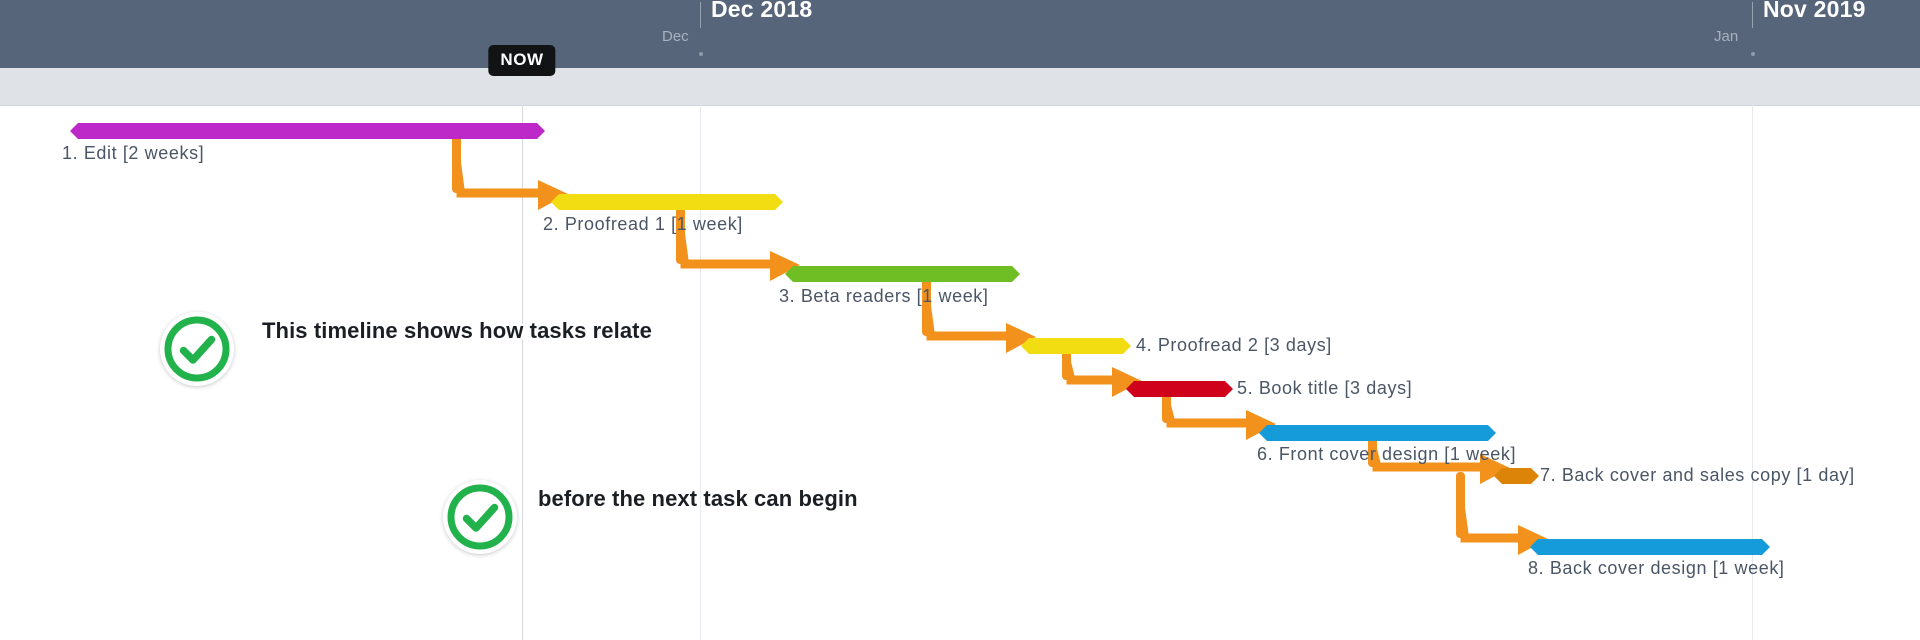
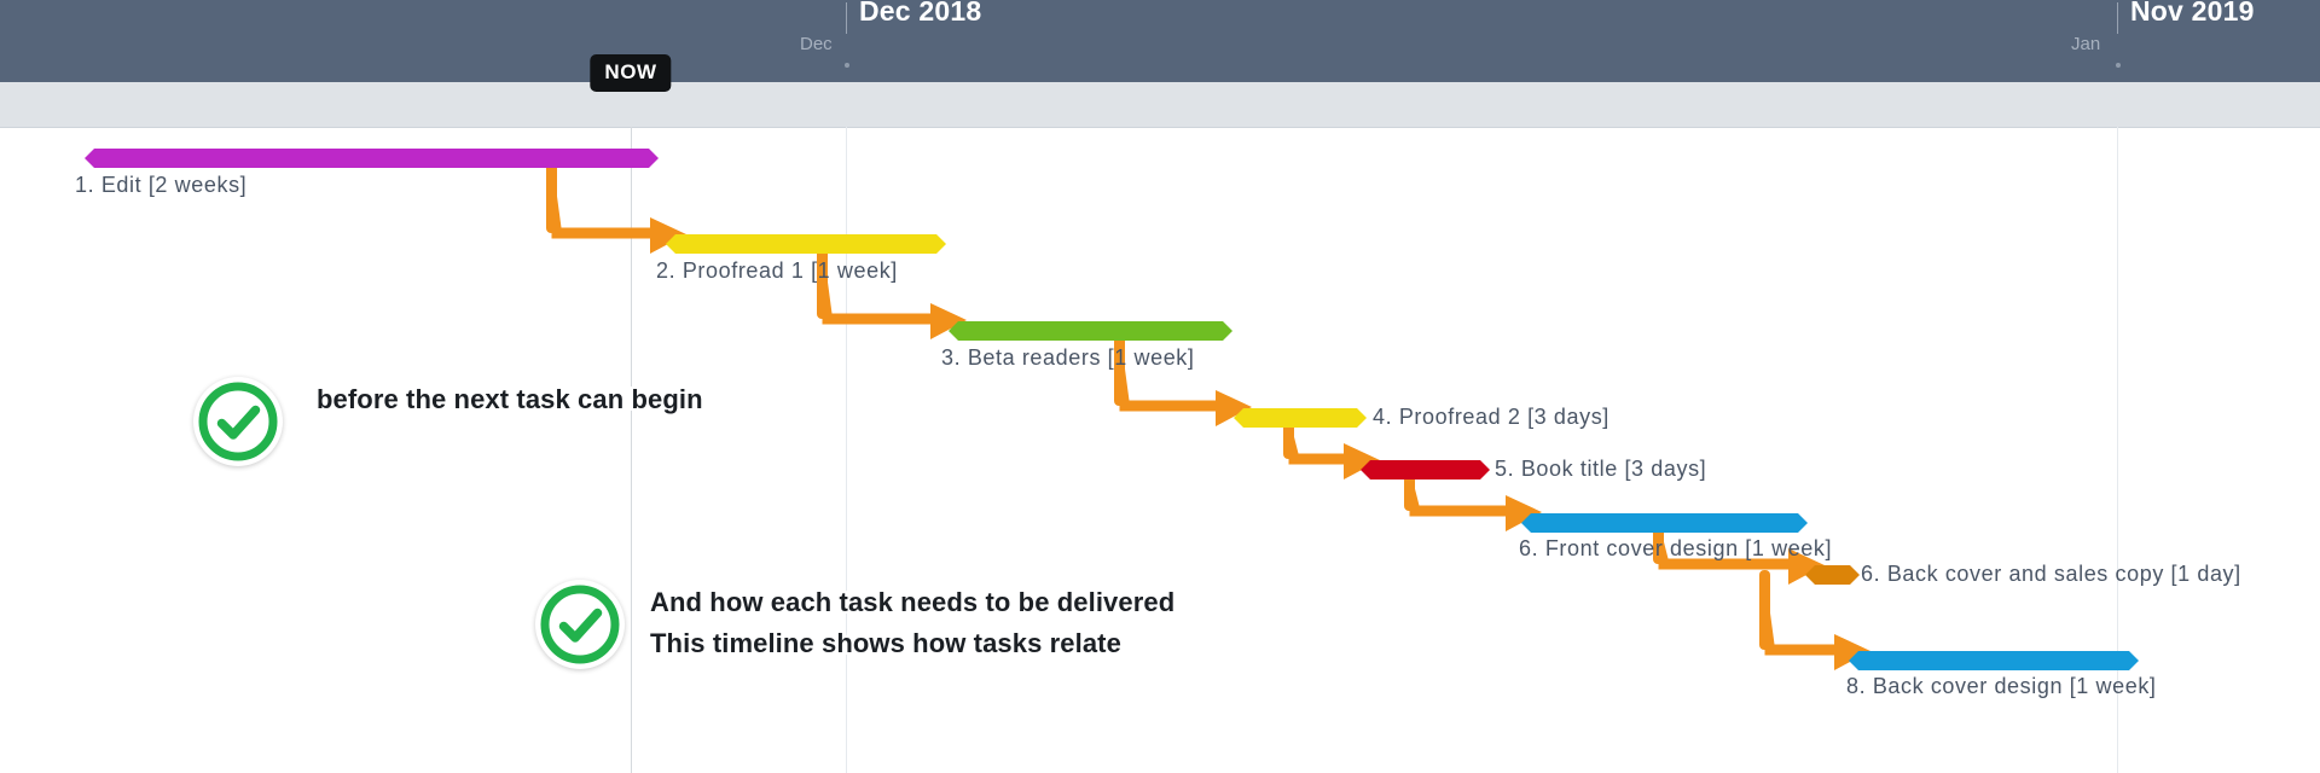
  Dec 2018
  Dec
  Nov 2019
  Jan
  NOW
  1. Edit [2 weeks]
  2. Proofread 1 [1 week]
  3. Beta readers [1 week]
  4. Proofread 2 [3 days]
  5. Book title [3 days]
  6. Front cover design [1 week]
- 7. Back cover and sales copy [1 day]
+ 6. Back cover and sales copy [1 day]
  8. Back cover design [1 week]
- This timeline shows how tasks relate
+ before the next task can begin
+ And how each task needs to be delivered
- before the next task can begin
+ This timeline shows how tasks relate
